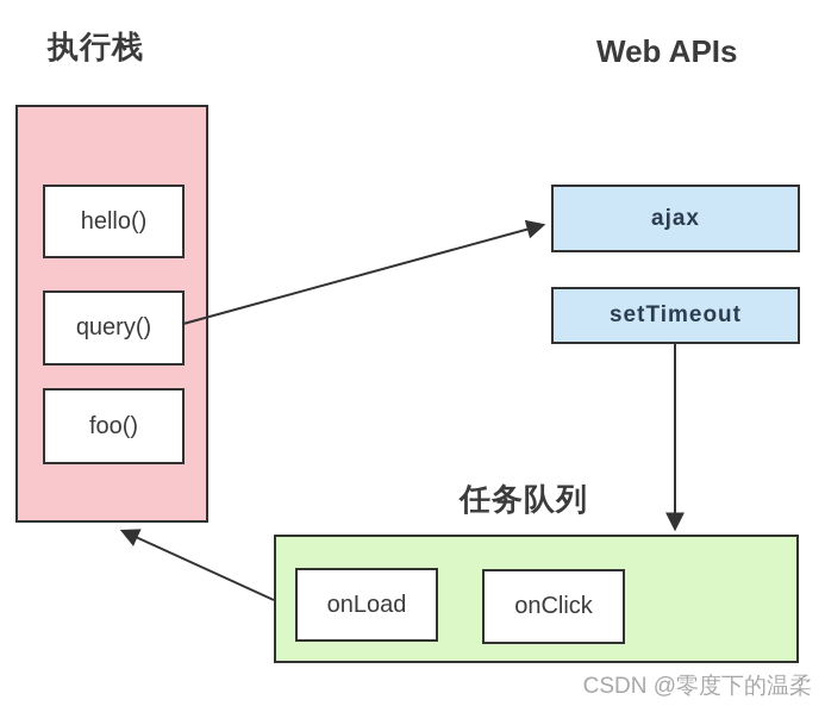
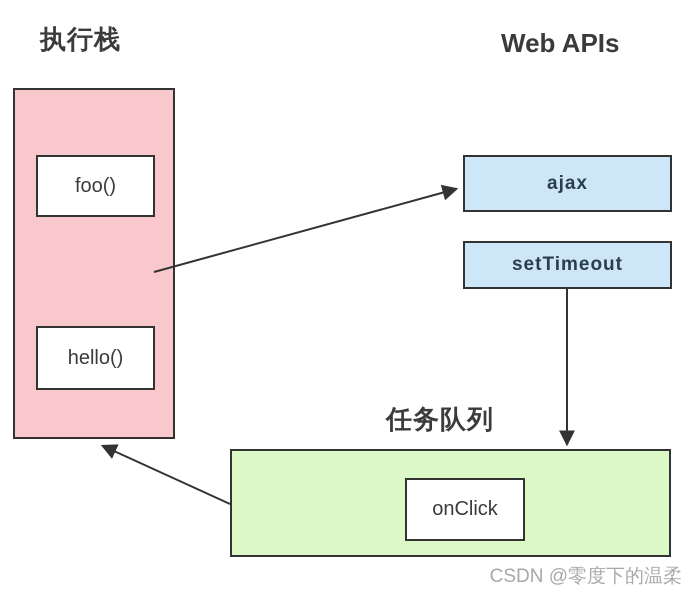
  执行栈
  Web APIs
  任务队列
- hello()
+ foo()
- query()
- foo()
+ hello()
  ajax
  setTimeout
- onLoad
  onClick
  CSDN @零度下的温柔
